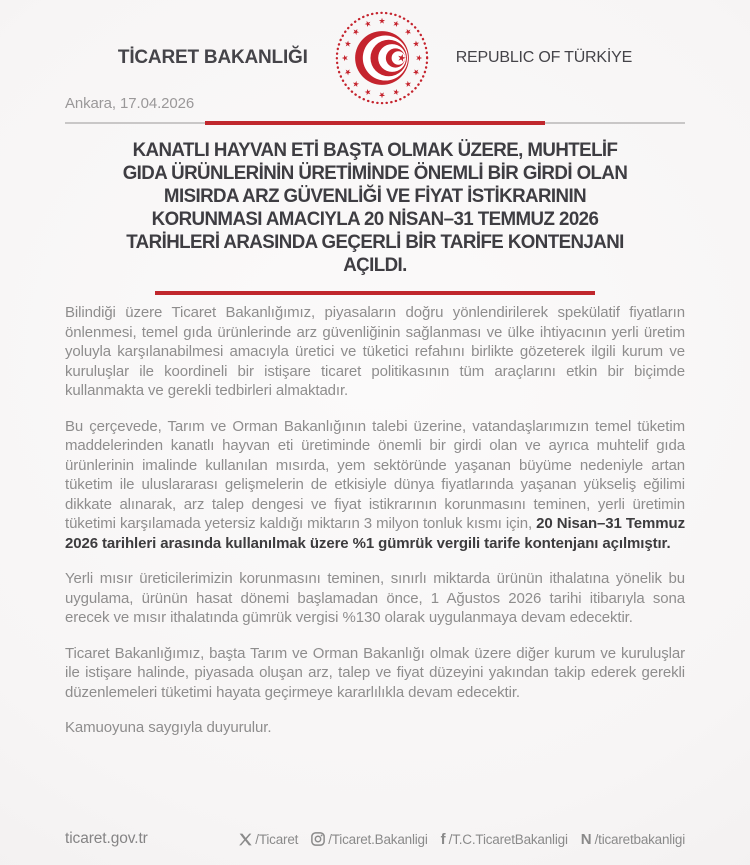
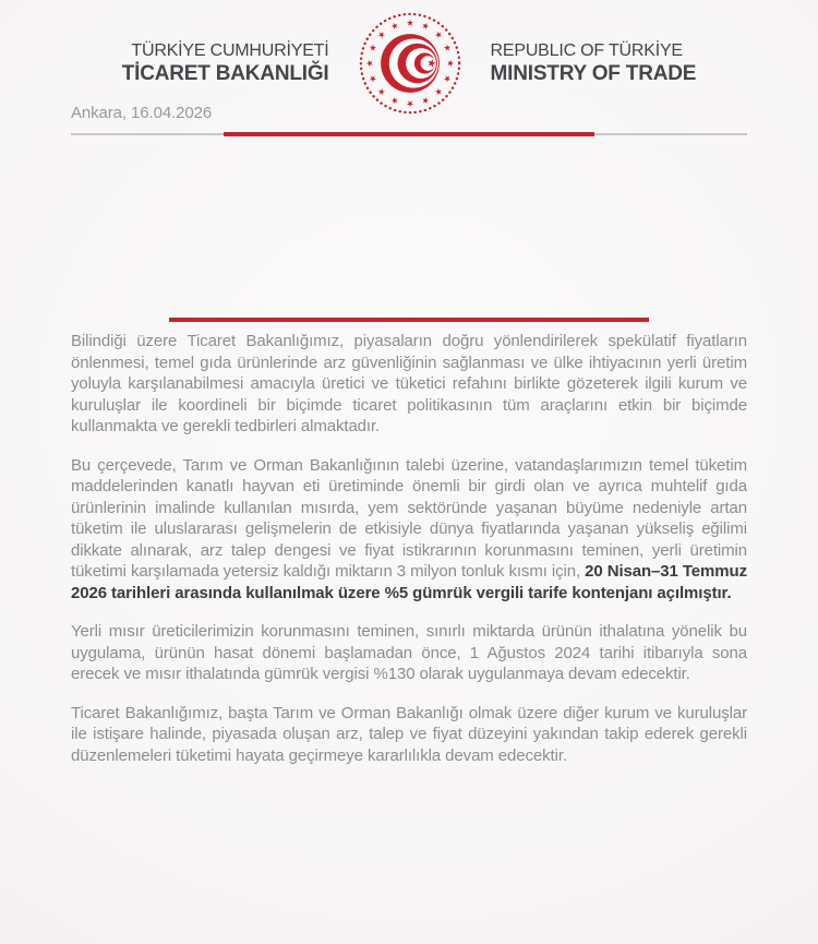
+ TÜRKİYE CUMHURİYETİ
  TİCARET BAKANLIĞI
  REPUBLIC OF TÜRKİYE
+ MINISTRY OF TRADE
- Ankara, 17.04.2026
+ Ankara, 16.04.2026
- KANATLI HAYVAN ETİ BAŞTA OLMAK ÜZERE, MUHTELİF
- GIDA ÜRÜNLERİNİN ÜRETİMİNDE ÖNEMLİ BİR GİRDİ OLAN
- MISIRDA ARZ GÜVENLİĞİ VE FİYAT İSTİKRARININ
- KORUNMASI AMACIYLA 20 NİSAN–31 TEMMUZ 2026
- TARİHLERİ ARASINDA GEÇERLİ BİR TARİFE KONTENJANI
- AÇILDI.
- Bilindiği üzere Ticaret Bakanlığımız, piyasaların doğru yönlendirilerek spekülatif fiyatların önlenmesi, temel gıda ürünlerinde arz güvenliğinin sağlanması ve ülke ihtiyacının yerli üretim yoluyla karşılanabilmesi amacıyla üretici ve tüketici refahını birlikte gözeterek ilgili kurum ve kuruluşlar ile koordineli bir istişare ticaret politikasının tüm araçlarını etkin bir biçimde kullanmakta ve gerekli tedbirleri almaktadır.
+ Bilindiği üzere Ticaret Bakanlığımız, piyasaların doğru yönlendirilerek spekülatif fiyatların önlenmesi, temel gıda ürünlerinde arz güvenliğinin sağlanması ve ülke ihtiyacının yerli üretim yoluyla karşılanabilmesi amacıyla üretici ve tüketici refahını birlikte gözeterek ilgili kurum ve kuruluşlar ile koordineli bir biçimde ticaret politikasının tüm araçlarını etkin bir biçimde kullanmakta ve gerekli tedbirleri almaktadır.
- Bu çerçevede, Tarım ve Orman Bakanlığının talebi üzerine, vatandaşlarımızın temel tüketim maddelerinden kanatlı hayvan eti üretiminde önemli bir girdi olan ve ayrıca muhtelif gıda ürünlerinin imalinde kullanılan mısırda, yem sektöründe yaşanan büyüme nedeniyle artan tüketim ile uluslararası gelişmelerin de etkisiyle dünya fiyatlarında yaşanan yükseliş eğilimi dikkate alınarak, arz talep dengesi ve fiyat istikrarının korunmasını teminen, yerli üretimin tüketimi karşılamada yetersiz kaldığı miktarın 3 milyon tonluk kısmı için, 20 Nisan–31 Temmuz 2026 tarihleri arasında kullanılmak üzere %1 gümrük vergili tarife kontenjanı açılmıştır.
+ Bu çerçevede, Tarım ve Orman Bakanlığının talebi üzerine, vatandaşlarımızın temel tüketim maddelerinden kanatlı hayvan eti üretiminde önemli bir girdi olan ve ayrıca muhtelif gıda ürünlerinin imalinde kullanılan mısırda, yem sektöründe yaşanan büyüme nedeniyle artan tüketim ile uluslararası gelişmelerin de etkisiyle dünya fiyatlarında yaşanan yükseliş eğilimi dikkate alınarak, arz talep dengesi ve fiyat istikrarının korunmasını teminen, yerli üretimin tüketimi karşılamada yetersiz kaldığı miktarın 3 milyon tonluk kısmı için, 20 Nisan–31 Temmuz 2026 tarihleri arasında kullanılmak üzere %5 gümrük vergili tarife kontenjanı açılmıştır.
- Yerli mısır üreticilerimizin korunmasını teminen, sınırlı miktarda ürünün ithalatına yönelik bu uygulama, ürünün hasat dönemi başlamadan önce, 1 Ağustos 2026 tarihi itibarıyla sona erecek ve mısır ithalatında gümrük vergisi %130 olarak uygulanmaya devam edecektir.
+ Yerli mısır üreticilerimizin korunmasını teminen, sınırlı miktarda ürünün ithalatına yönelik bu uygulama, ürünün hasat dönemi başlamadan önce, 1 Ağustos 2024 tarihi itibarıyla sona erecek ve mısır ithalatında gümrük vergisi %130 olarak uygulanmaya devam edecektir.
  Ticaret Bakanlığımız, başta Tarım ve Orman Bakanlığı olmak üzere diğer kurum ve kuruluşlar ile istişare halinde, piyasada oluşan arz, talep ve fiyat düzeyini yakından takip ederek gerekli düzenlemeleri tüketimi hayata geçirmeye kararlılıkla devam edecektir.
- Kamuoyuna saygıyla duyurulur.
- ticaret.gov.tr
- /Ticaret
- /Ticaret.Bakanligi
- f
- /T.C.TicaretBakanligi
- N
- /ticaretbakanligi
